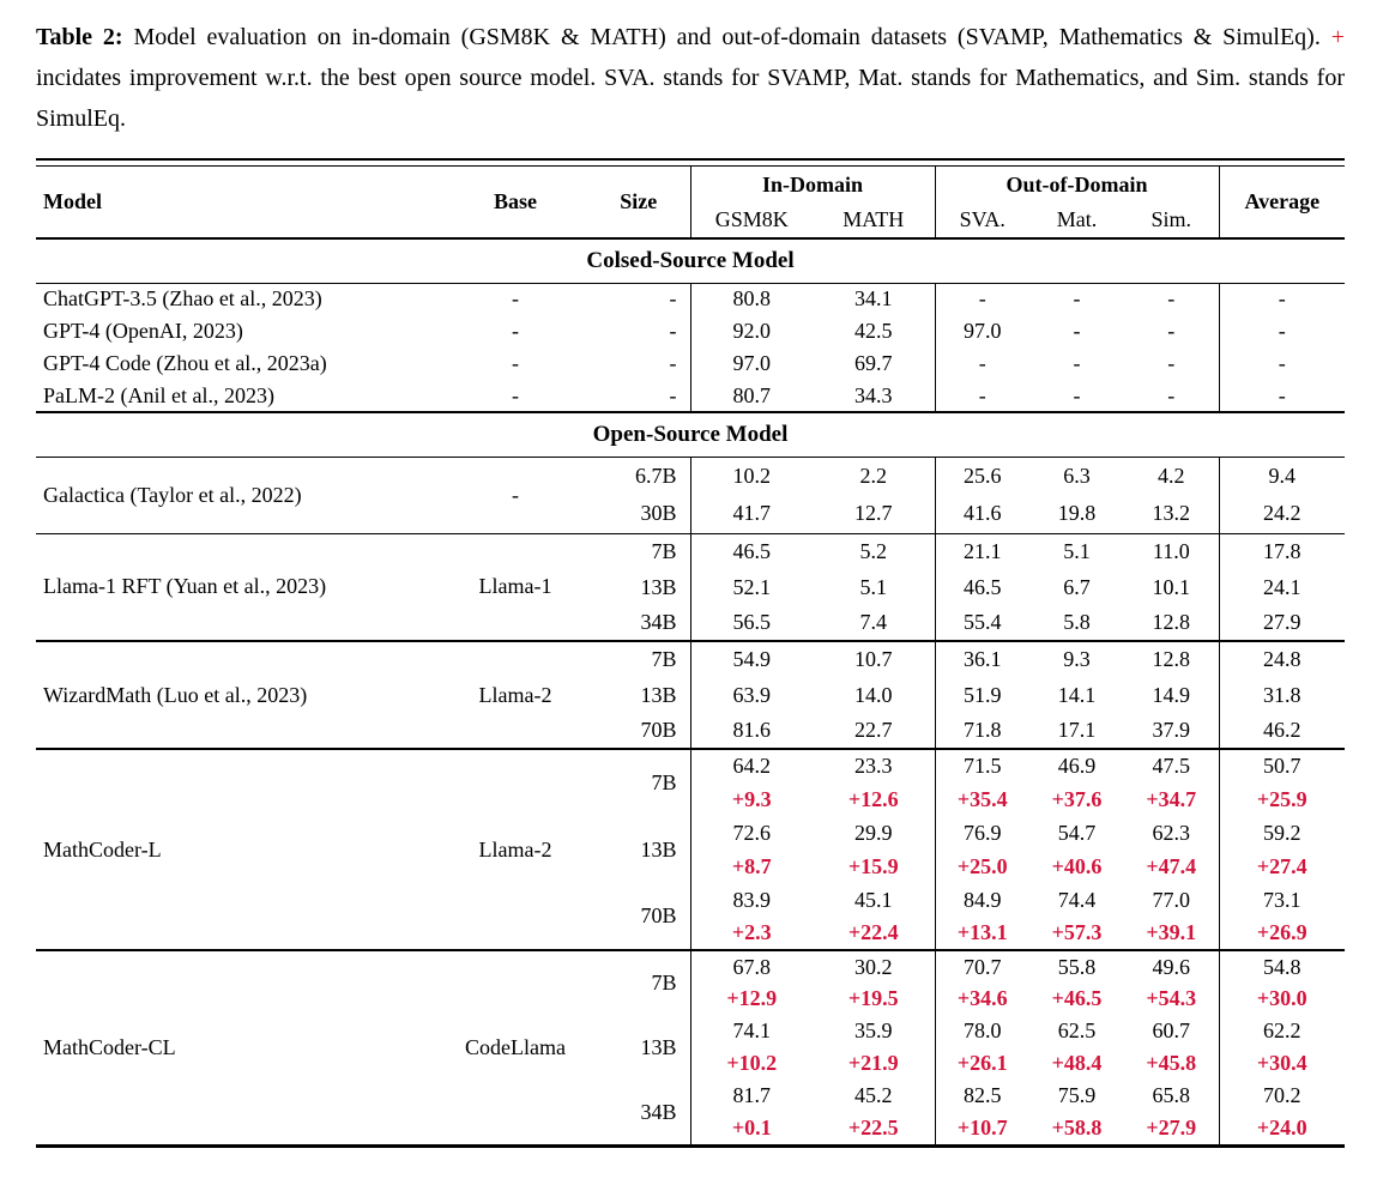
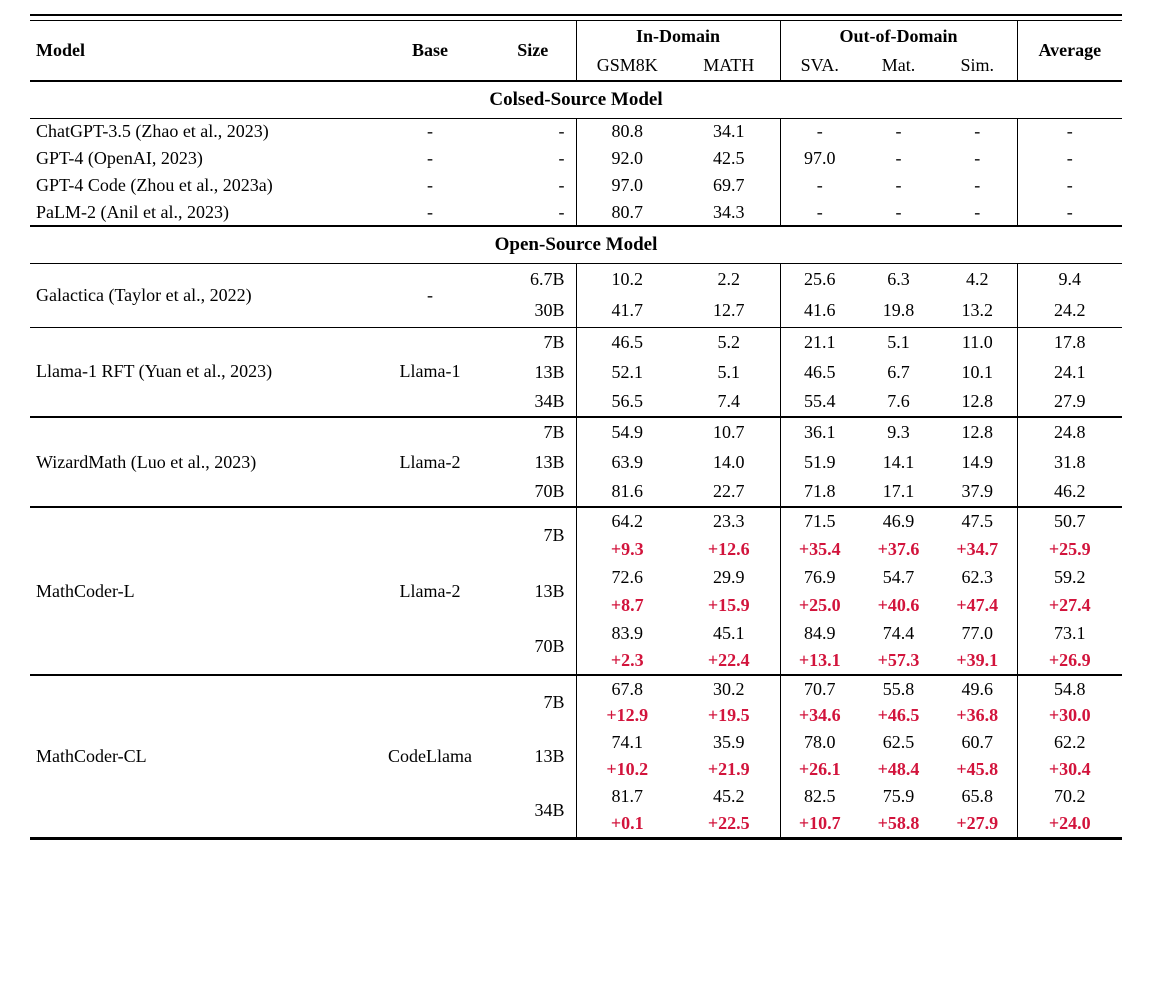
- Table 2: Model evaluation on in-domain (GSM8K & MATH) and out-of-domain datasets (SVAMP, Mathematics & SimulEq). + incidates improvement w.r.t. the best open source model. SVA. stands for SVAMP, Mat. stands for Mathematics, and Sim. stands for SimulEq.
  Model	Base	Size	In-Domain	Out-of-Domain	Average
  GSM8K	MATH	SVA.	Mat.	Sim.
  Colsed-Source Model
  ChatGPT-3.5 (Zhao et al., 2023)	-	-	80.8	34.1	-	-	-	-
  GPT-4 (OpenAI, 2023)	-	-	92.0	42.5	97.0	-	-	-
  GPT-4 Code (Zhou et al., 2023a)	-	-	97.0	69.7	-	-	-	-
  PaLM-2 (Anil et al., 2023)	-	-	80.7	34.3	-	-	-	-
  Open-Source Model
  Galactica (Taylor et al., 2022)	-	6.7B	10.2	2.2	25.6	6.3	4.2	9.4
  30B	41.7	12.7	41.6	19.8	13.2	24.2
  Llama-1 RFT (Yuan et al., 2023)	Llama-1	7B	46.5	5.2	21.1	5.1	11.0	17.8
  13B	52.1	5.1	46.5	6.7	10.1	24.1
- 34B	56.5	7.4	55.4	5.8	12.8	27.9
+ 34B	56.5	7.4	55.4	7.6	12.8	27.9
  WizardMath (Luo et al., 2023)	Llama-2	7B	54.9	10.7	36.1	9.3	12.8	24.8
  13B	63.9	14.0	51.9	14.1	14.9	31.8
  70B	81.6	22.7	71.8	17.1	37.9	46.2
  MathCoder-L	Llama-2	7B	64.2	23.3	71.5	46.9	47.5	50.7
  +9.3	+12.6	+35.4	+37.6	+34.7	+25.9
  13B	72.6	29.9	76.9	54.7	62.3	59.2
  +8.7	+15.9	+25.0	+40.6	+47.4	+27.4
  70B	83.9	45.1	84.9	74.4	77.0	73.1
  +2.3	+22.4	+13.1	+57.3	+39.1	+26.9
  MathCoder-CL	CodeLlama	7B	67.8	30.2	70.7	55.8	49.6	54.8
- +12.9	+19.5	+34.6	+46.5	+54.3	+30.0
+ +12.9	+19.5	+34.6	+46.5	+36.8	+30.0
  13B	74.1	35.9	78.0	62.5	60.7	62.2
  +10.2	+21.9	+26.1	+48.4	+45.8	+30.4
  34B	81.7	45.2	82.5	75.9	65.8	70.2
  +0.1	+22.5	+10.7	+58.8	+27.9	+24.0
